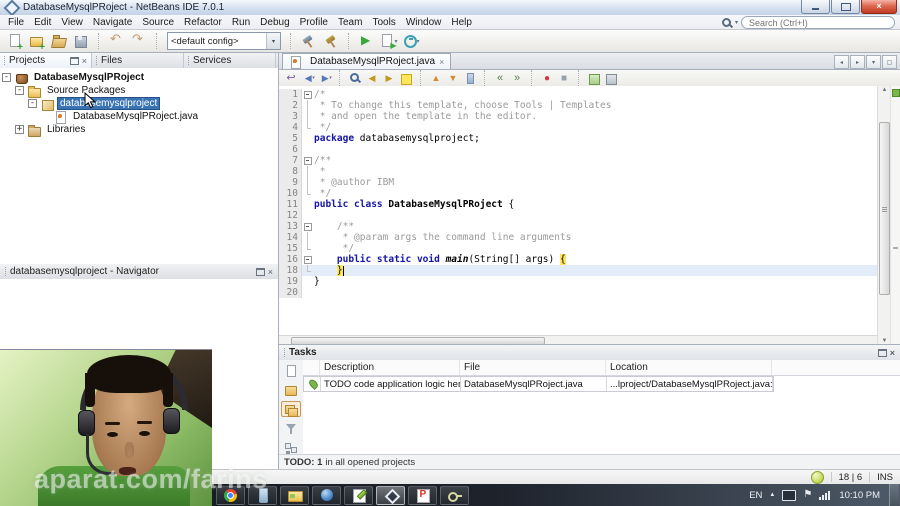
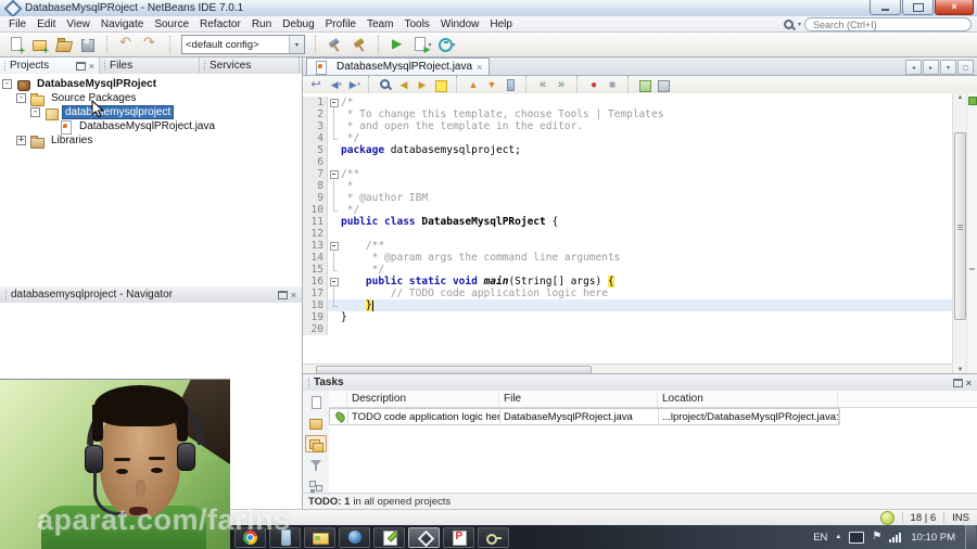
  DatabaseMysqlPRoject - NetBeans IDE 7.0.1
  ×
  File
  Edit
  View
  Navigate
  Source
  Refactor
  Run
  Debug
  Profile
  Team
  Tools
  Window
  Help
  Search (Ctrl+I)
  <default config>
  Projects
  ×
  Files
  Services
  -
  DatabaseMysqlPRoject
  -
  Source Packages
  -
  databsemysqlproject
  DatabaseMysqlPRoject.java
  +
  Libraries
  databasemysqlproject - Navigator
  ×
  DatabaseMysqlPRoject.java
  ×
  1
  /*
  2
  * To change this template, choose Tools | Templates
  3
  * and open the template in the editor.
  4
  */
  5
  package databasemysqlproject;
  6
  7
  /**
  8
  *
  9
  * @author IBM
  10
  */
  11
  public class DatabaseMysqlPRoject {
  12
  13
  /**
  14
  * @param args the command line arguments
  15
  */
  16
  public static void main(String[] args) {
+ 17
+ // TODO code application logic here
  18
  }
  19
  }
  20
  Tasks
  ×
  Description
  File
  Location
  TODO code application logic her
  DatabaseMysqlPRoject.java
  ...lproject/DatabaseMysqlPRoject.java:
  TODO: 1
  in all opened projects
  18 | 6
  INS
  EN
  ⚑
  10:10 PM
  aparat.com/farins
